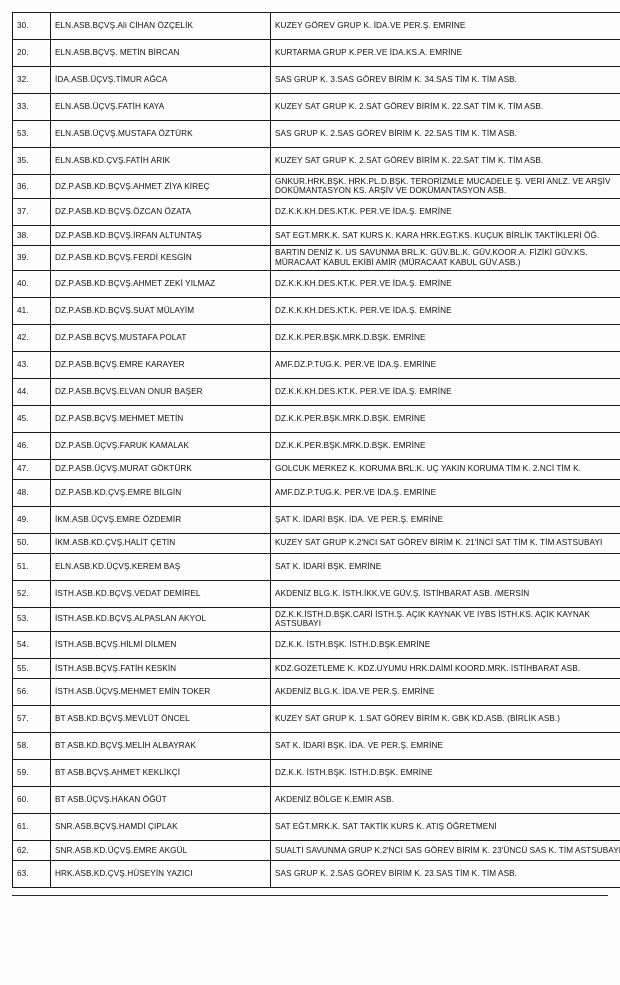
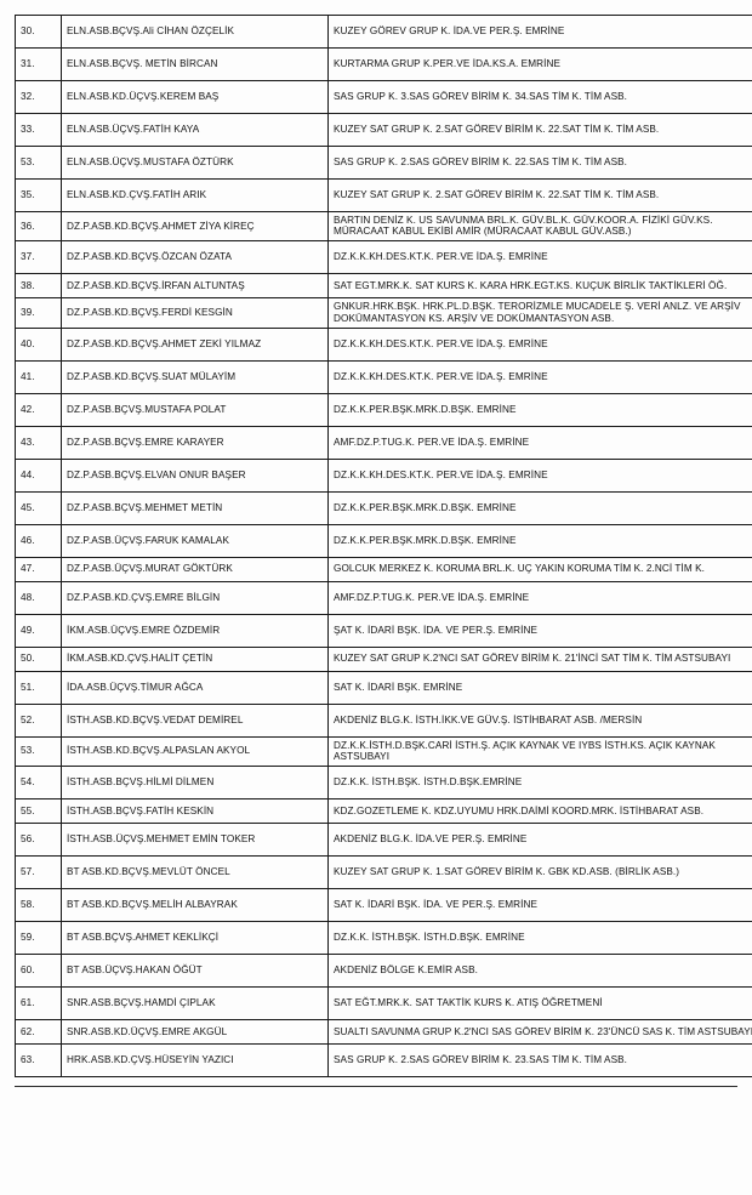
  30.	ELN.ASB.BÇVŞ.Ali CİHAN ÖZÇELİK	KUZEY GÖREV GRUP K. İDA.VE PER.Ş. EMRİNE
- 20.	ELN.ASB.BÇVŞ. METİN BİRCAN	KURTARMA GRUP K.PER.VE İDA.KS.A. EMRİNE
+ 31.	ELN.ASB.BÇVŞ. METİN BİRCAN	KURTARMA GRUP K.PER.VE İDA.KS.A. EMRİNE
- 32.	İDA.ASB.ÜÇVŞ.TİMUR AĞCA	SAS GRUP K. 3.SAS GÖREV BİRİM K. 34.SAS TİM K. TİM ASB.
+ 32.	ELN.ASB.KD.ÜÇVŞ.KEREM BAŞ	SAS GRUP K. 3.SAS GÖREV BİRİM K. 34.SAS TİM K. TİM ASB.
  33.	ELN.ASB.ÜÇVŞ.FATİH KAYA	KUZEY SAT GRUP K. 2.SAT GÖREV BİRİM K. 22.SAT TİM K. TİM ASB.
  53.	ELN.ASB.ÜÇVŞ.MUSTAFA ÖZTÜRK	SAS GRUP K. 2.SAS GÖREV BİRİM K. 22.SAS TİM K. TİM ASB.
  35.	ELN.ASB.KD.ÇVŞ.FATİH ARIK	KUZEY SAT GRUP K. 2.SAT GÖREV BİRİM K. 22.SAT TİM K. TİM ASB.
- 36.	DZ.P.ASB.KD.BÇVŞ.AHMET ZİYA KİREÇ	GNKUR.HRK.BŞK. HRK.PL.D.BŞK. TERORİZMLE MUCADELE Ş. VERİ ANLZ. VE ARŞİV DOKÜMANTASYON KS. ARŞİV VE DOKÜMANTASYON ASB.
+ 36.	DZ.P.ASB.KD.BÇVŞ.AHMET ZİYA KİREÇ	BARTIN DENİZ K. US SAVUNMA BRL.K. GÜV.BL.K. GÜV.KOOR.A. FİZİKİ GÜV.KS. MÜRACAAT KABUL EKİBİ AMİR (MÜRACAAT KABUL GÜV.ASB.)
  37.	DZ.P.ASB.KD.BÇVŞ.ÖZCAN ÖZATA	DZ.K.K.KH.DES.KT.K. PER.VE İDA.Ş. EMRİNE
  38.	DZ.P.ASB.KD.BÇVŞ.İRFAN ALTUNTAŞ	SAT EGT.MRK.K. SAT KURS K. KARA HRK.EGT.KS. KUÇUK BİRLİK TAKTİKLERİ ÖĞ.
- 39.	DZ.P.ASB.KD.BÇVŞ.FERDİ KESGİN	BARTIN DENİZ K. US SAVUNMA BRL.K. GÜV.BL.K. GÜV.KOOR.A. FİZİKİ GÜV.KS. MÜRACAAT KABUL EKİBİ AMİR (MÜRACAAT KABUL GÜV.ASB.)
+ 39.	DZ.P.ASB.KD.BÇVŞ.FERDİ KESGİN	GNKUR.HRK.BŞK. HRK.PL.D.BŞK. TERORİZMLE MUCADELE Ş. VERİ ANLZ. VE ARŞİV DOKÜMANTASYON KS. ARŞİV VE DOKÜMANTASYON ASB.
  40.	DZ.P.ASB.KD.BÇVŞ.AHMET ZEKİ YILMAZ	DZ.K.K.KH.DES.KT.K. PER.VE İDA.Ş. EMRİNE
  41.	DZ.P.ASB.KD.BÇVŞ.SUAT MÜLAYİM	DZ.K.K.KH.DES.KT.K. PER.VE İDA.Ş. EMRİNE
  42.	DZ.P.ASB.BÇVŞ.MUSTAFA POLAT	DZ.K.K.PER.BŞK.MRK.D.BŞK. EMRİNE
  43.	DZ.P.ASB.BÇVŞ.EMRE KARAYER	AMF.DZ.P.TUG.K. PER.VE İDA.Ş. EMRİNE
  44.	DZ.P.ASB.BÇVŞ.ELVAN ONUR BAŞER	DZ.K.K.KH.DES.KT.K. PER.VE İDA.Ş. EMRİNE
  45.	DZ.P.ASB.BÇVŞ.MEHMET METİN	DZ.K.K.PER.BŞK.MRK.D.BŞK. EMRİNE
  46.	DZ.P.ASB.ÜÇVŞ.FARUK KAMALAK	DZ.K.K.PER.BŞK.MRK.D.BŞK. EMRİNE
  47.	DZ.P.ASB.ÜÇVŞ.MURAT GÖKTÜRK	GOLCUK MERKEZ K. KORUMA BRL.K. UÇ YAKIN KORUMA TİM K. 2.NCİ TİM K.
  48.	DZ.P.ASB.KD.ÇVŞ.EMRE BİLGİN	AMF.DZ.P.TUG.K. PER.VE İDA.Ş. EMRİNE
  49.	İKM.ASB.ÜÇVŞ.EMRE ÖZDEMİR	ŞAT K. İDARİ BŞK. İDA. VE PER.Ş. EMRİNE
  50.	İKM.ASB.KD.ÇVŞ.HALİT ÇETİN	KUZEY SAT GRUP K.2'NCI SAT GÖREV BİRİM K. 21'İNCİ SAT TİM K. TİM ASTSUBAYI
- 51.	ELN.ASB.KD.ÜÇVŞ.KEREM BAŞ	SAT K. İDARİ BŞK. EMRİNE
+ 51.	İDA.ASB.ÜÇVŞ.TİMUR AĞCA	SAT K. İDARİ BŞK. EMRİNE
  52.	İSTH.ASB.KD.BÇVŞ.VEDAT DEMİREL	AKDENİZ BLG.K. İSTH.İKK.VE GÜV.Ş. İSTİHBARAT ASB. /MERSİN
  53.	İSTH.ASB.KD.BÇVŞ.ALPASLAN AKYOL	DZ.K.K.İSTH.D.BŞK.CARİ İSTH.Ş. AÇIK KAYNAK VE IYBS İSTH.KS. AÇIK KAYNAK ASTSUBAYI
  54.	İSTH.ASB.BÇVŞ.HİLMİ DİLMEN	DZ.K.K. İSTH.BŞK. İSTH.D.BŞK.EMRİNE
  55.	İSTH.ASB.BÇVŞ.FATİH KESKİN	KDZ.GOZETLEME K. KDZ.UYUMU HRK.DAİMİ KOORD.MRK. İSTİHBARAT ASB.
  56.	İSTH.ASB.ÜÇVŞ.MEHMET EMİN TOKER	AKDENİZ BLG.K. İDA.VE PER.Ş. EMRİNE
  57.	BT ASB.KD.BÇVŞ.MEVLÜT ÖNCEL	KUZEY SAT GRUP K. 1.SAT GÖREV BİRİM K. GBK KD.ASB. (BİRLİK ASB.)
  58.	BT ASB.KD.BÇVŞ.MELİH ALBAYRAK	SAT K. İDARİ BŞK. İDA. VE PER.Ş. EMRİNE
  59.	BT ASB.BÇVŞ.AHMET KEKLİKÇİ	DZ.K.K. İSTH.BŞK. İSTH.D.BŞK. EMRİNE
  60.	BT ASB.ÜÇVŞ.HAKAN ÖĞÜT	AKDENİZ BÖLGE K.EMİR ASB.
  61.	SNR.ASB.BÇVŞ.HAMDİ ÇIPLAK	SAT EĞT.MRK.K. SAT TAKTİK KURS K. ATIŞ ÖĞRETMENİ
  62.	SNR.ASB.KD.ÜÇVŞ.EMRE AKGÜL	SUALTI SAVUNMA GRUP K.2'NCI SAS GÖREV BİRİM K. 23'ÜNCÜ SAS K. TİM ASTSUBAY
  63.	HRK.ASB.KD.ÇVŞ.HÜSEYİN YAZICI	SAS GRUP K. 2.SAS GÖREV BİRİM K. 23.SAS TİM K. TİM ASB.
